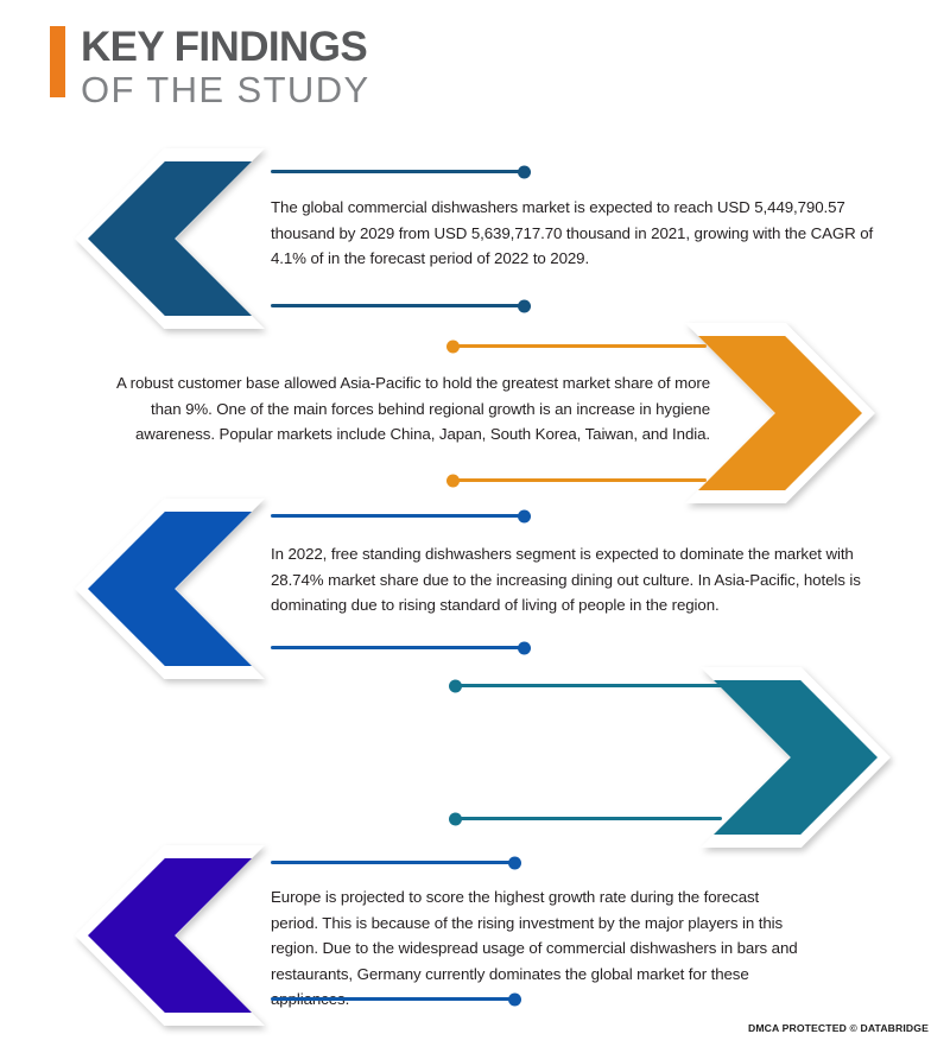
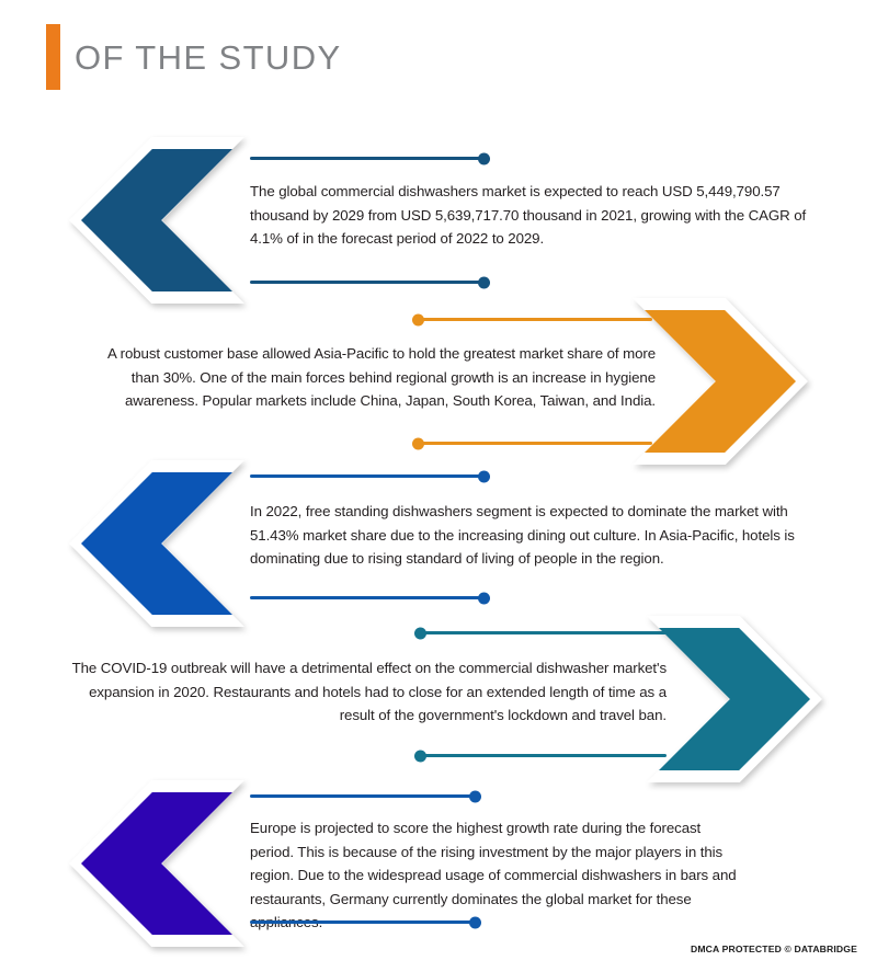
- KEY FINDINGS
  OF THE STUDY
  The global commercial dishwashers market is expected to reach USD 5,449,790.57 thousand by 2029 from USD 5,639,717.70 thousand in 2021, growing with the CAGR of 4.1% of in the forecast period of 2022 to 2029.
- A robust customer base allowed Asia-Pacific to hold the greatest market share of more than 9%. One of the main forces behind regional growth is an increase in hygiene awareness. Popular markets include China, Japan, South Korea, Taiwan, and India.
+ A robust customer base allowed Asia-Pacific to hold the greatest market share of more than 30%. One of the main forces behind regional growth is an increase in hygiene awareness. Popular markets include China, Japan, South Korea, Taiwan, and India.
- In 2022, free standing dishwashers segment is expected to dominate the market with 28.74% market share due to the increasing dining out culture. In Asia-Pacific, hotels is dominating due to rising standard of living of people in the region.
+ In 2022, free standing dishwashers segment is expected to dominate the market with 51.43% market share due to the increasing dining out culture. In Asia-Pacific, hotels is dominating due to rising standard of living of people in the region.
+ The COVID-19 outbreak will have a detrimental effect on the commercial dishwasher market's expansion in 2020. Restaurants and hotels had to close for an extended length of time as a result of the government's lockdown and travel ban.
  Europe is projected to score the highest growth rate during the forecast period. This is because of the rising investment by the major players in this region. Due to the widespread usage of commercial dishwashers in bars and restaurants, Germany currently dominates the global market for these
  DMCA PROTECTED © DATABRIDGE
